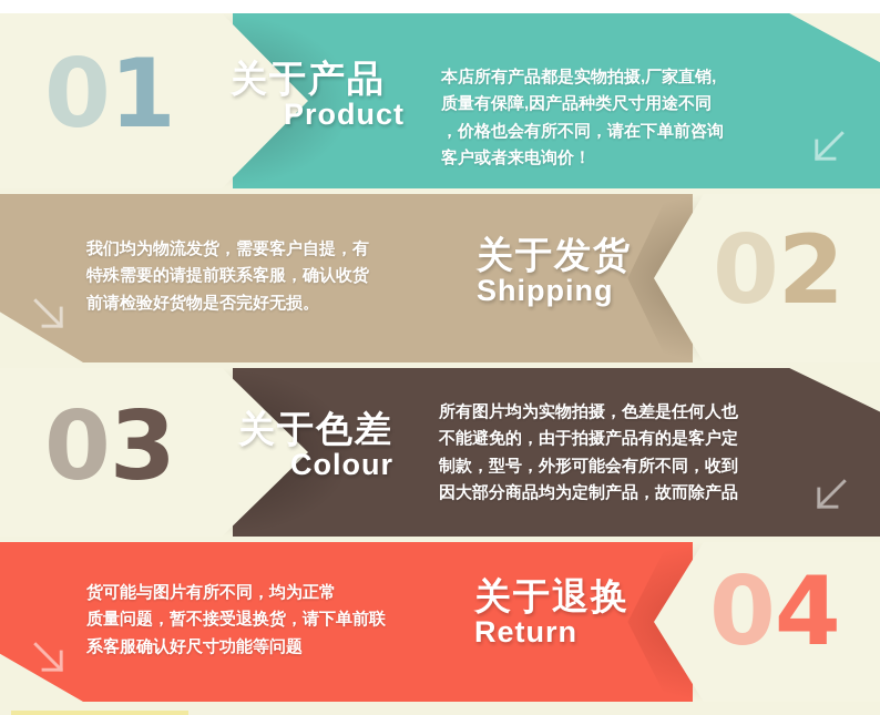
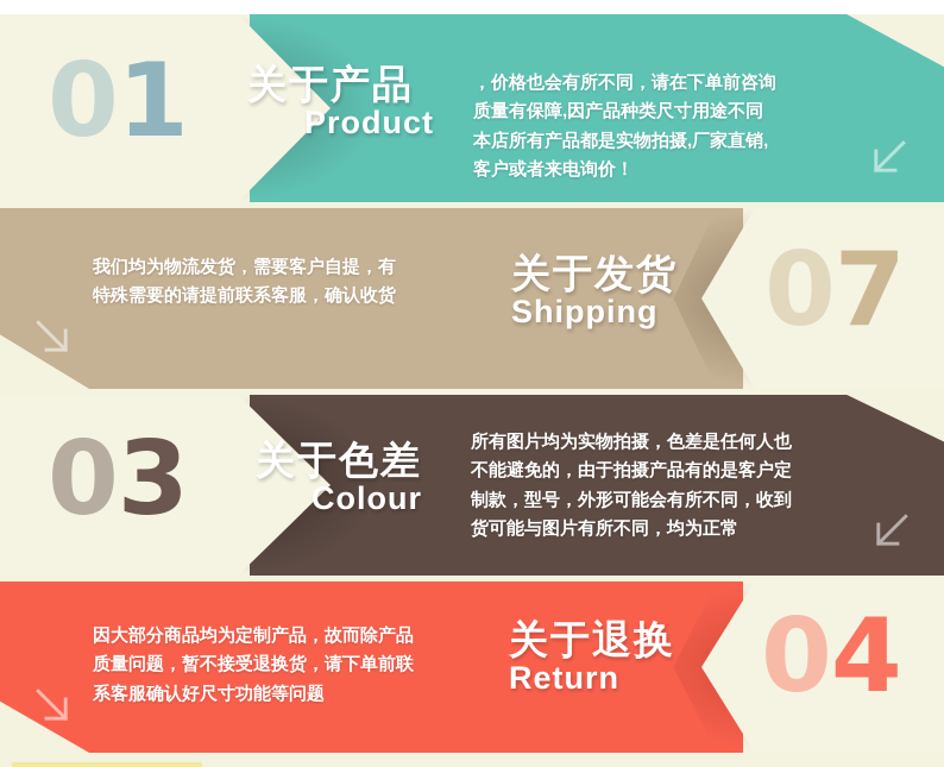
  01
  关于产品
  Product
- 本店所有产品都是实物拍摄,厂家直销,
+ ，价格也会有所不同，请在下单前咨询
  质量有保障,因产品种类尺寸用途不同
- ，价格也会有所不同，请在下单前咨询
+ 本店所有产品都是实物拍摄,厂家直销,
  客户或者来电询价！
- 02
+ 07
  关于发货
  Shipping
  我们均为物流发货，需要客户自提，有
  特殊需要的请提前联系客服，确认收货
- 前请检验好货物是否完好无损。
  03
  关于色差
  Colour
  所有图片均为实物拍摄，色差是任何人也
  不能避免的，由于拍摄产品有的是客户定
  制款，型号，外形可能会有所不同，收到
- 因大部分商品均为定制产品，故而除产品
+ 货可能与图片有所不同，均为正常
  04
  关于退换
  Return
- 货可能与图片有所不同，均为正常
+ 因大部分商品均为定制产品，故而除产品
  质量问题，暂不接受退换货，请下单前联
  系客服确认好尺寸功能等问题
